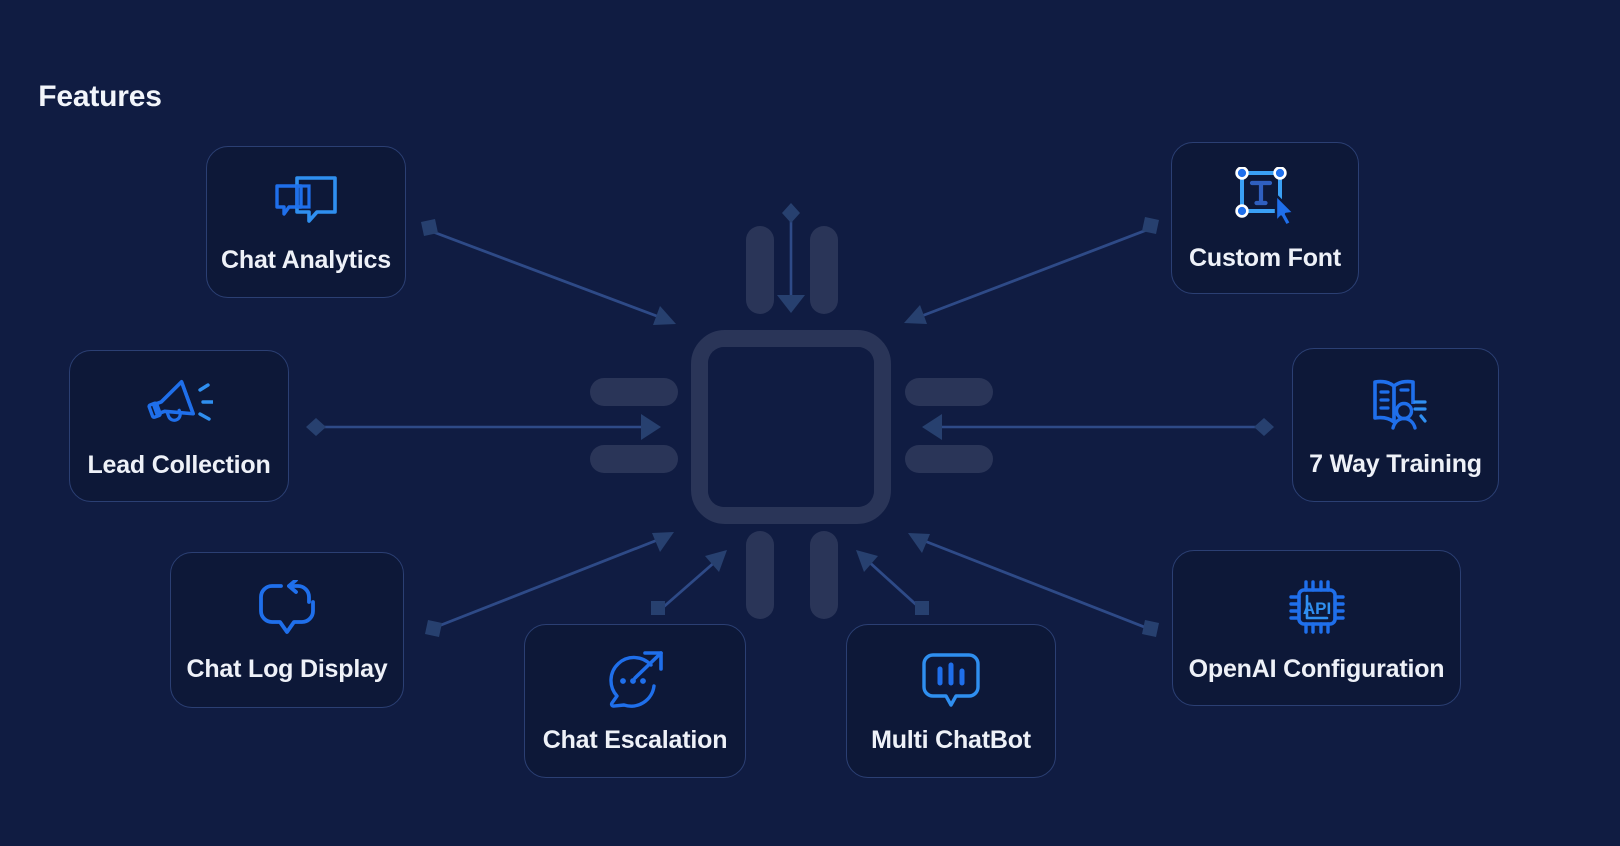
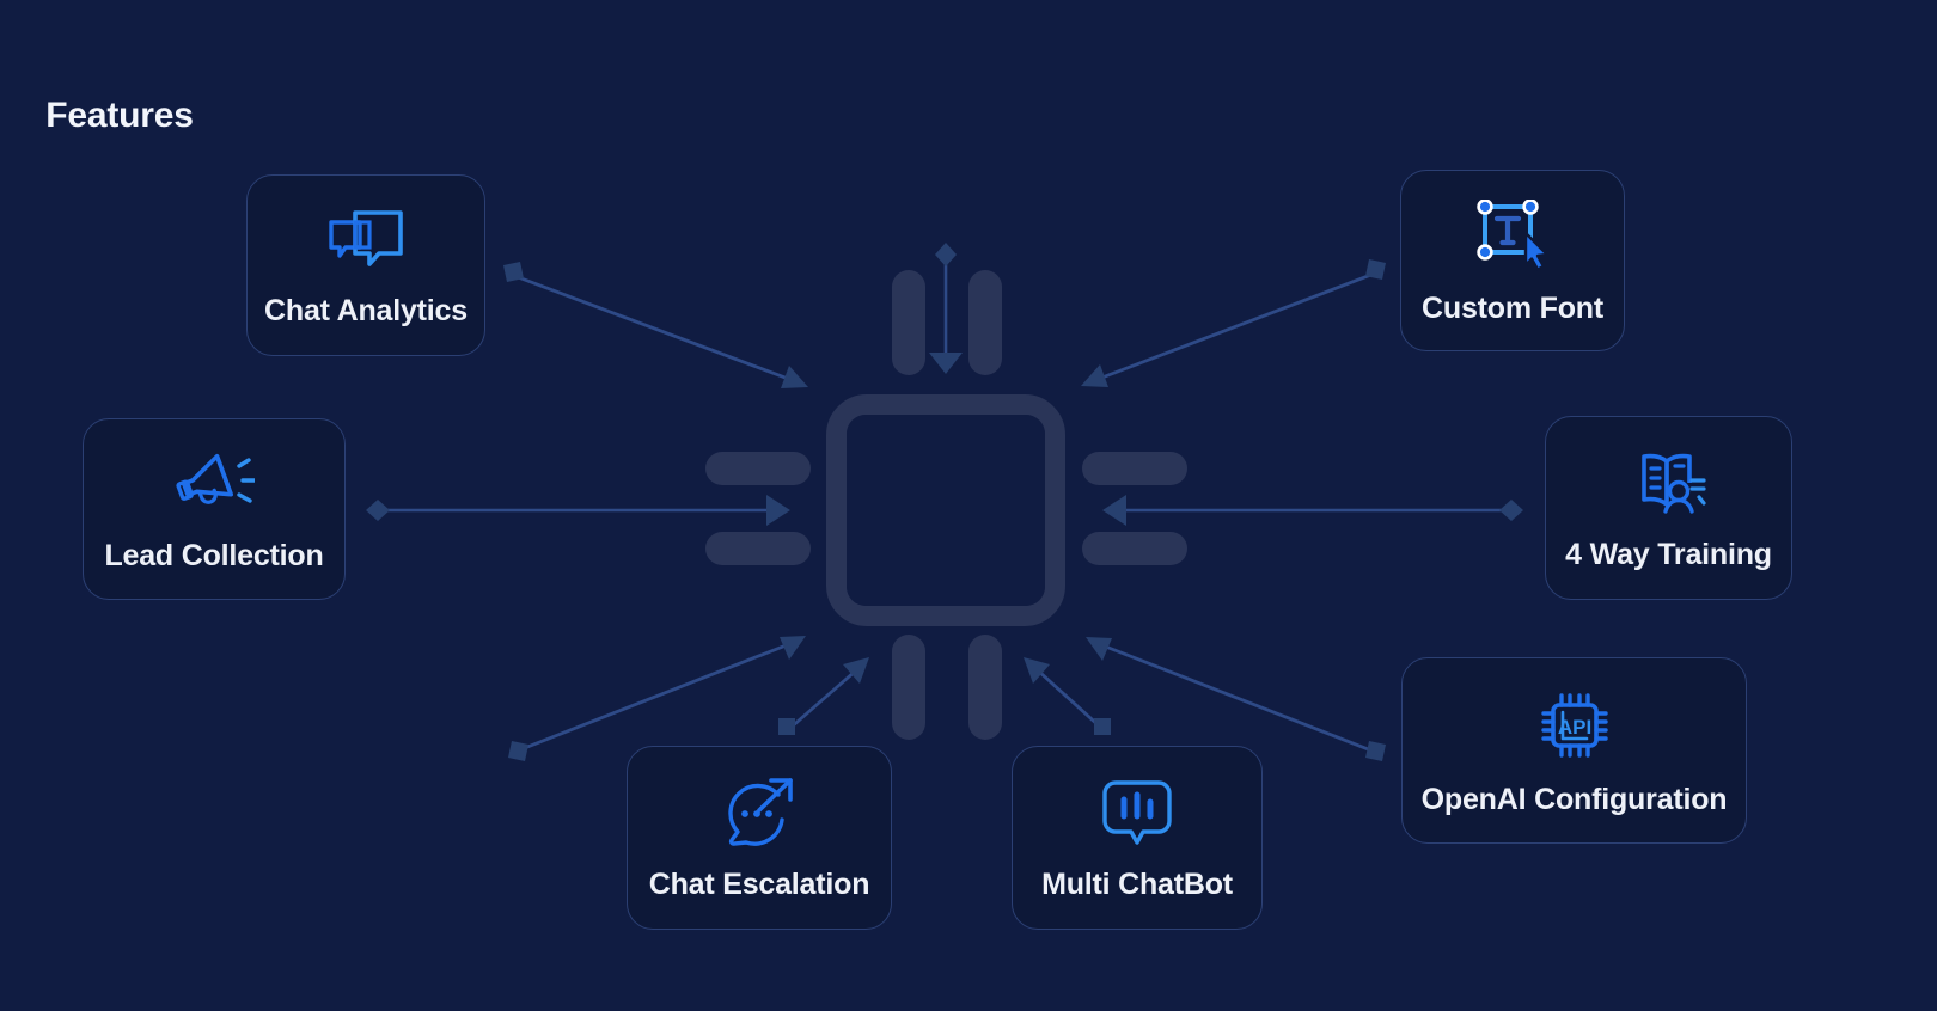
  Features
  Chat Analytics
  Custom Font
  Lead Collection
- 7 Way Training
+ 4 Way Training
- Chat Log Display
  Chat Escalation
  Multi ChatBot
  API
  OpenAI Configuration
